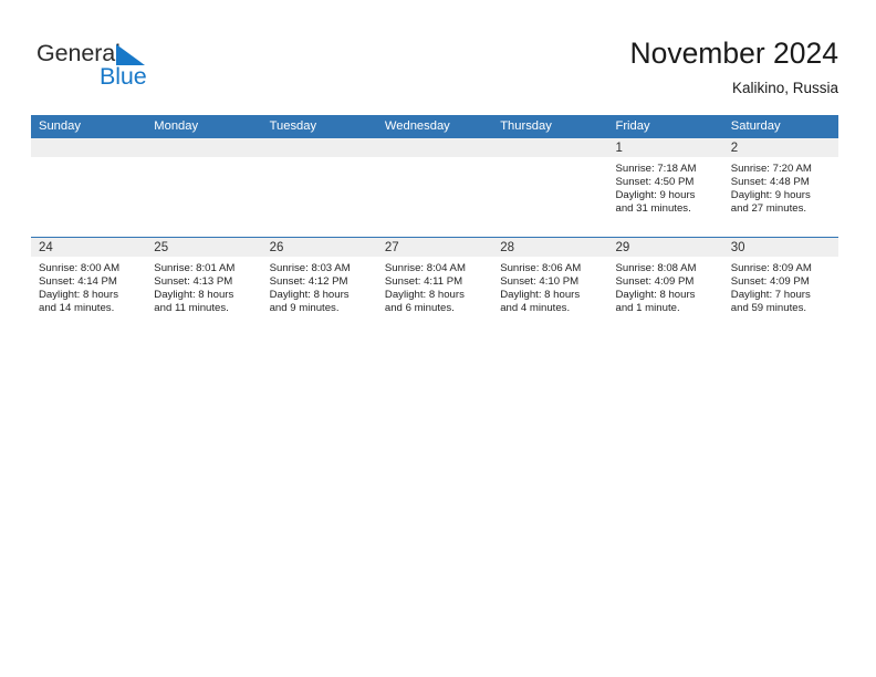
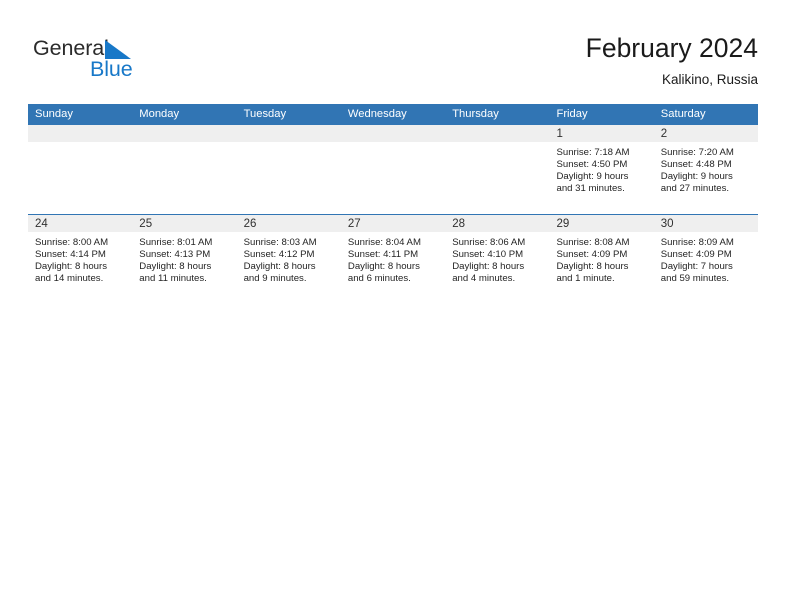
  Genera
  Blue
- November 2024
+ February 2024
  Kalikino, Russia
  Sunday	Monday	Tuesday	Wednesday	Thursday	Friday	Saturday
  					1Sunrise: 7:18 AMSunset: 4:50 PMDaylight: 9 hoursand 31 minutes.	2Sunrise: 7:20 AMSunset: 4:48 PMDaylight: 9 hoursand 27 minutes.
  24Sunrise: 8:00 AMSunset: 4:14 PMDaylight: 8 hoursand 14 minutes.	25Sunrise: 8:01 AMSunset: 4:13 PMDaylight: 8 hoursand 11 minutes.	26Sunrise: 8:03 AMSunset: 4:12 PMDaylight: 8 hoursand 9 minutes.	27Sunrise: 8:04 AMSunset: 4:11 PMDaylight: 8 hoursand 6 minutes.	28Sunrise: 8:06 AMSunset: 4:10 PMDaylight: 8 hoursand 4 minutes.	29Sunrise: 8:08 AMSunset: 4:09 PMDaylight: 8 hoursand 1 minute.	30Sunrise: 8:09 AMSunset: 4:09 PMDaylight: 7 hoursand 59 minutes.
